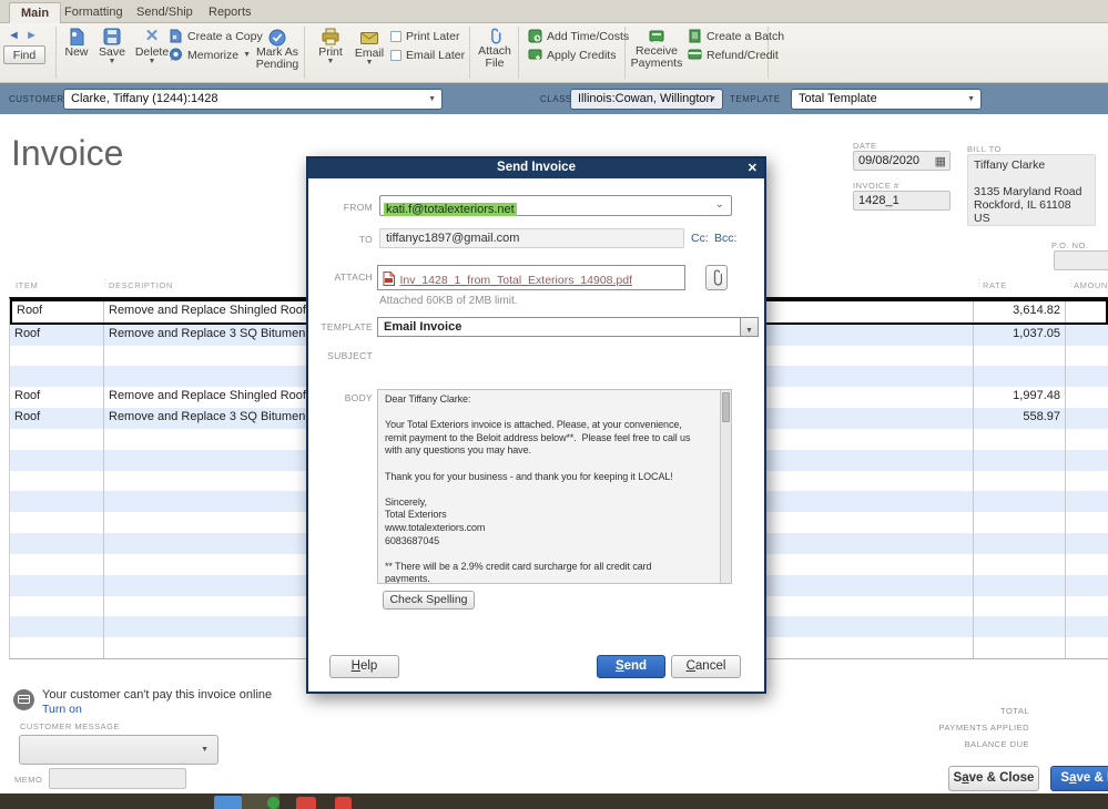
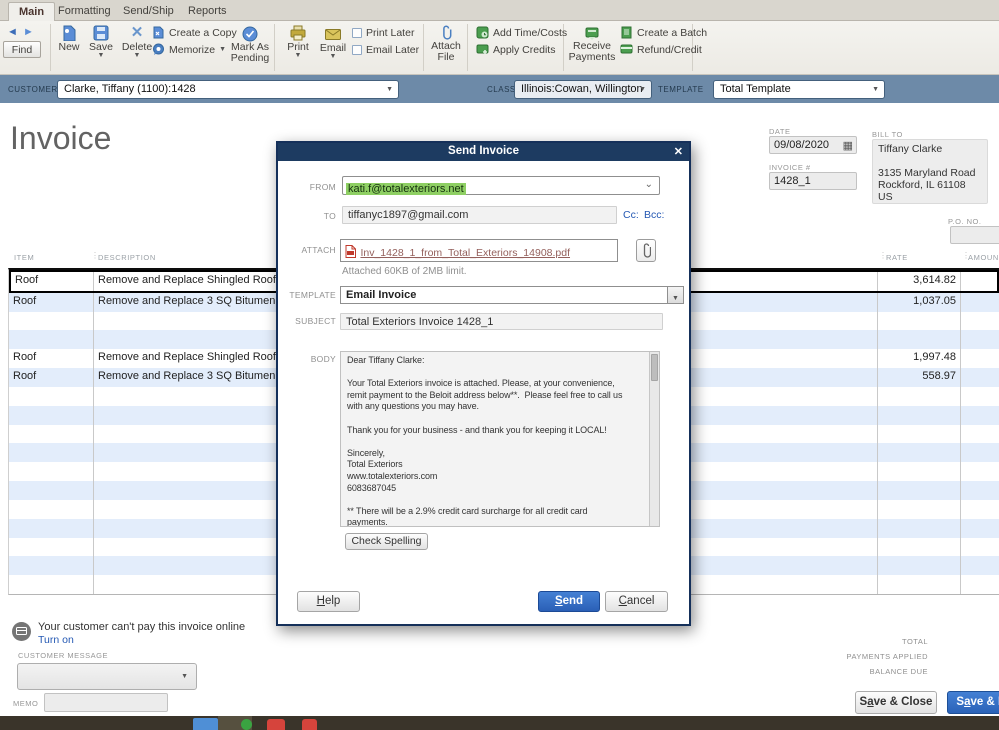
  Main
  Formatting
  Send/Ship
  Reports
  ◄
  ►
  Find
  New
  Save
  ✕
  Delete
  Create a Copy
  Memorize
  Mark As Pending
  Print
  Email
  Print Later
  Email Later
  Attach File
  Add Time/Costs
  Apply Credits
  Receive Payments
  Create a Batch
  Refund/Credit
- Clarke, Tiffany (1244):1428
+ Clarke, Tiffany (1100):1428
  CLASS
  Illinois:Cowan, Willington
  TEMPLATE
  Total Template
  Invoice
  DATE
  09/08/2020
  ▦
  INVOICE #
  1428_1
  BILL TO
  Tiffany Clarke
  3135 Maryland Road
  Rockford, IL 61108
  US
  P.O. NO.
  ITEM
  ⋮
  DESCRIPTION
  ⋮
  RATE
  ⋮
  AMOUN
  Roof
  Remove and Replace Shingled Roof
  3,614.82
  Roof
  Remove and Replace 3 SQ Bitumen
  1,037.05
  Roof
  Remove and Replace Shingled Roof
  1,997.48
  Roof
  Remove and Replace 3 SQ Bitumen
  558.97
  Your customer can't pay this invoice online
  Turn on
  CUSTOMER MESSAGE
  MEMO
  TOTAL
  PAYMENTS APPLIED
  BALANCE DUE
  Save & Close
  Send Invoice
  ✕
  FROM
  kati.f@totalexteriors.net
  ⌄
  TO
  tiffanyc1897@gmail.com
  Cc:
  Bcc:
  ATTACH
  Inv_1428_1_from_Total_Exteriors_14908.pdf
  Attached 60KB of 2MB limit.
  TEMPLATE
  Email Invoice
  SUBJECT
+ Total Exteriors Invoice 1428_1
  BODY
  Dear Tiffany Clarke:
  Your Total Exteriors invoice is attached. Please, at your convenience,
  remit payment to the Beloit address below**. Please feel free to call us
  with any questions you may have.
  Thank you for your business - and thank you for keeping it LOCAL!
  Sincerely,
  Total Exteriors
  www.totalexteriors.com
  6083687045
  ** There will be a 2.9% credit card surcharge for all credit card
  payments.
  Check Spelling
  Help
  Send
  Cancel
